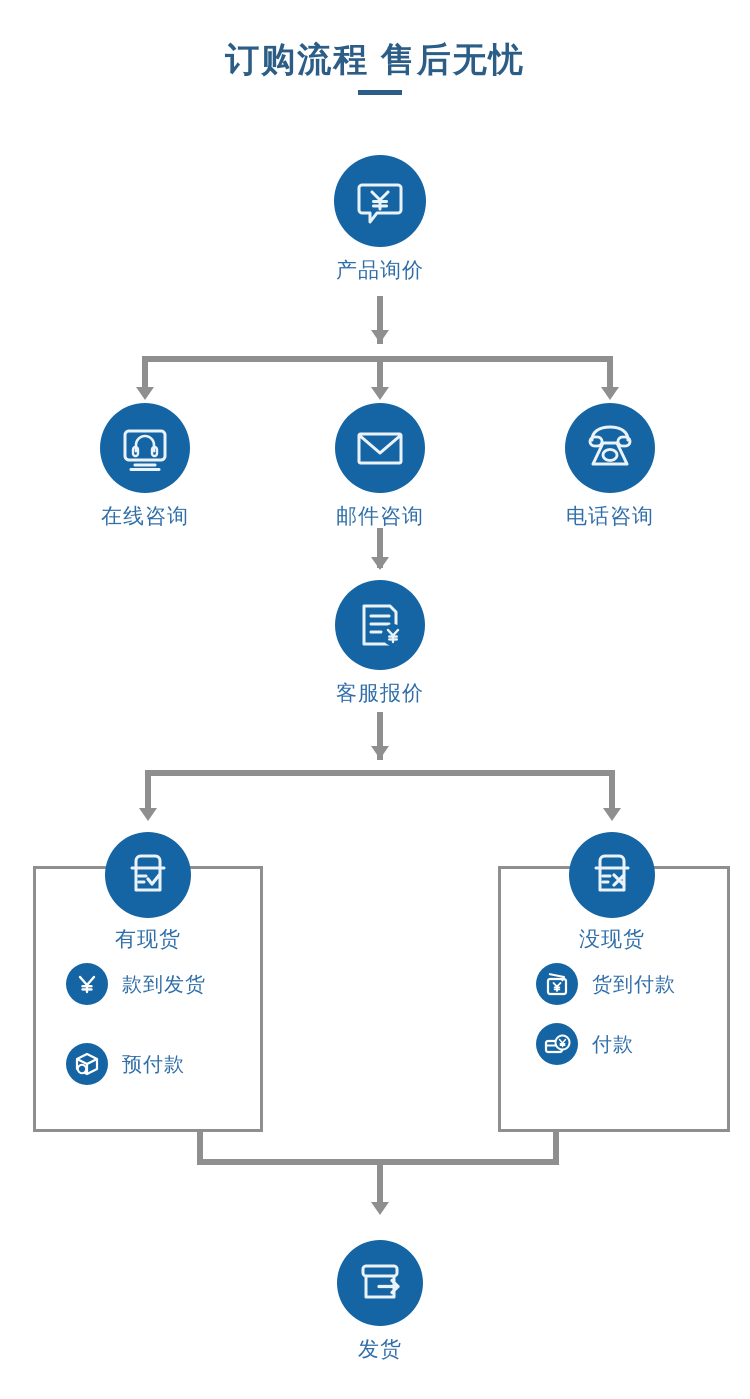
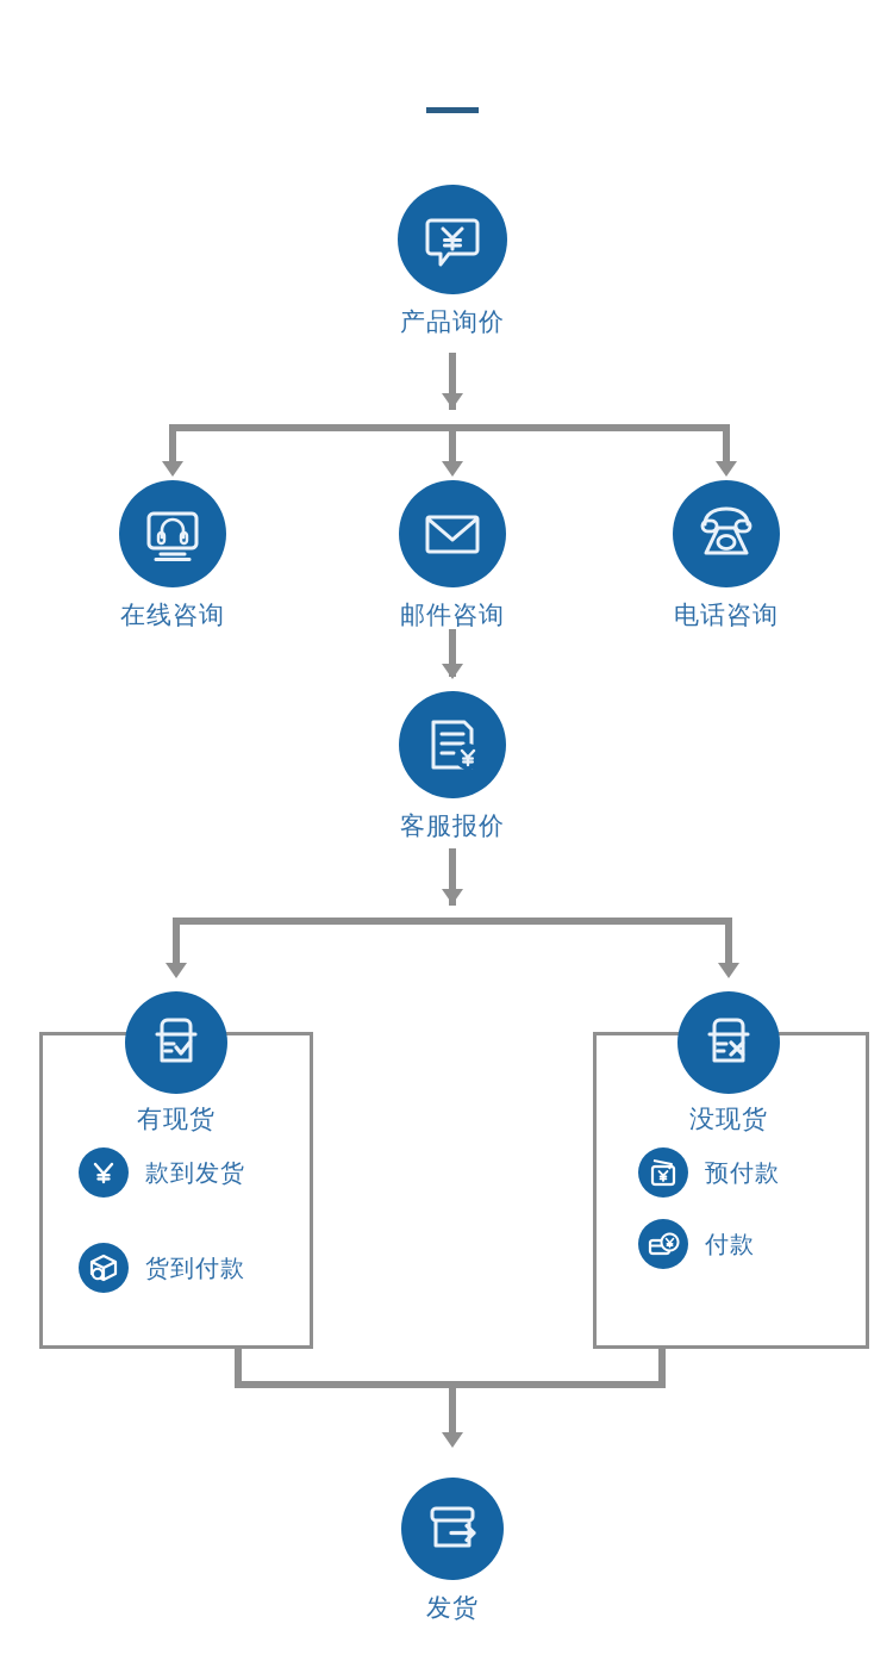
- 订购流程 售后无忧
  产品询价
  在线咨询
  邮件咨询
  电话咨询
  客服报价
  有现货
  款到发货
- 预付款
+ 货到付款
  没现货
- 货到付款
+ 预付款
  付款
  发货
